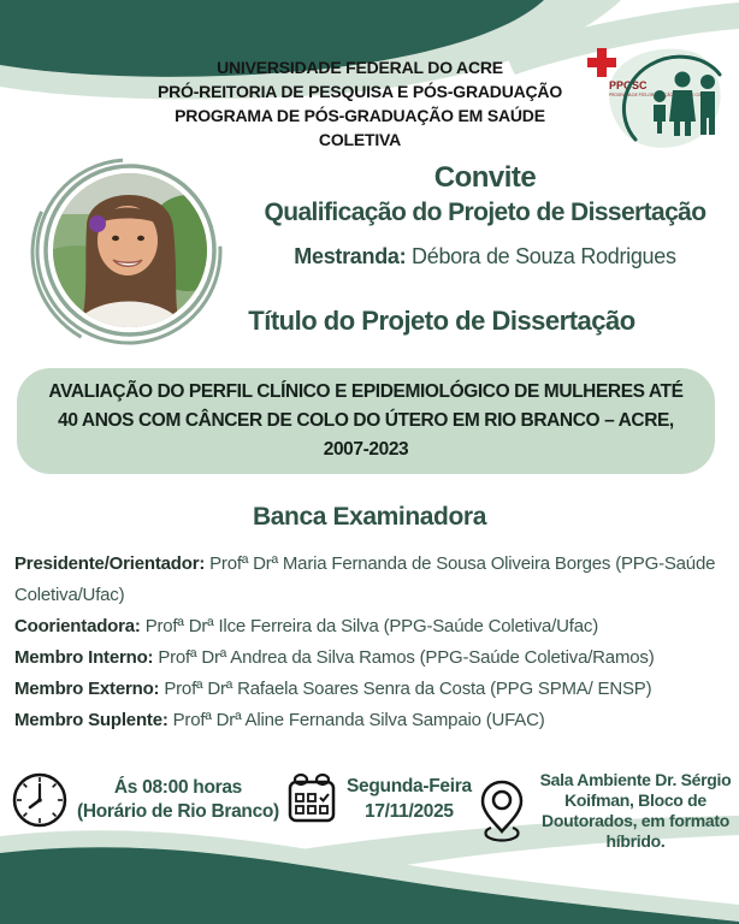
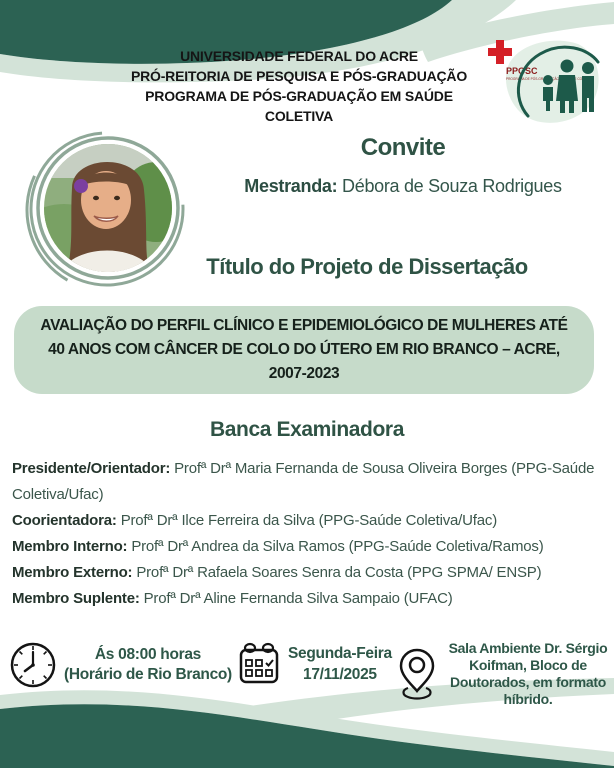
  UNIVERSIDADE FEDERAL DO ACRE
  PRÓ-REITORIA DE PESQUISA E PÓS-GRADUAÇÃO
  PROGRAMA DE PÓS-GRADUAÇÃO EM SAÚDE COLETIVA
  PPSC
  Convite
- Qualificação do Projeto de Dissertação
  Mestranda: Débora de Souza Rodrigues
  Título do Projeto de Dissertação
  AVALIAÇÃO DO PERFIL CLÍNICO E EPIDEMIOLÓGICO DE MULHERES ATÉ 40 ANOS COM CÂNCER DE COLO DO ÚTERO EM RIO BRANCO – ACRE, 2007-2023
  Banca Examinadora
  Presidente/Orientador: Profª Drª Maria Fernanda de Sousa Oliveira Borges (PPG-Saúde Coletiva/Ufac)
  Coorientadora: Profª Drª Ilce Ferreira da Silva (PPG-Saúde Coletiva/Ufac)
  Membro Interno: Profª Drª Andrea da Silva Ramos (PPG-Saúde Coletiva/Ramos)
  Membro Externo: Profª Drª Rafaela Soares Senra da Costa (PPG SPMA/ ENSP)
  Membro Suplente: Profª Drª Aline Fernanda Silva Sampaio (UFAC)
  Ás 08:00 horas
  (Horário de Rio Branco)
  Segunda-Feira
  17/11/2025
  Sala Ambiente Dr. Sérgio Koifman, Bloco de Doutorados, em formato híbrido.
